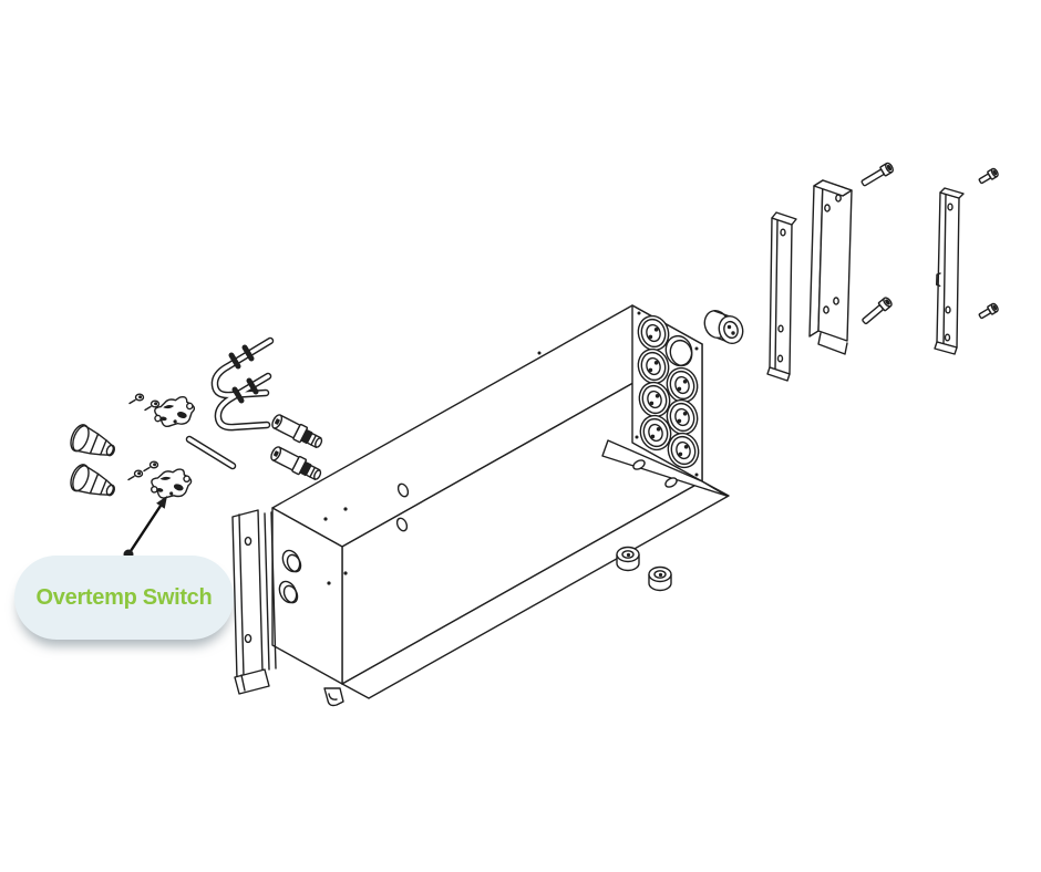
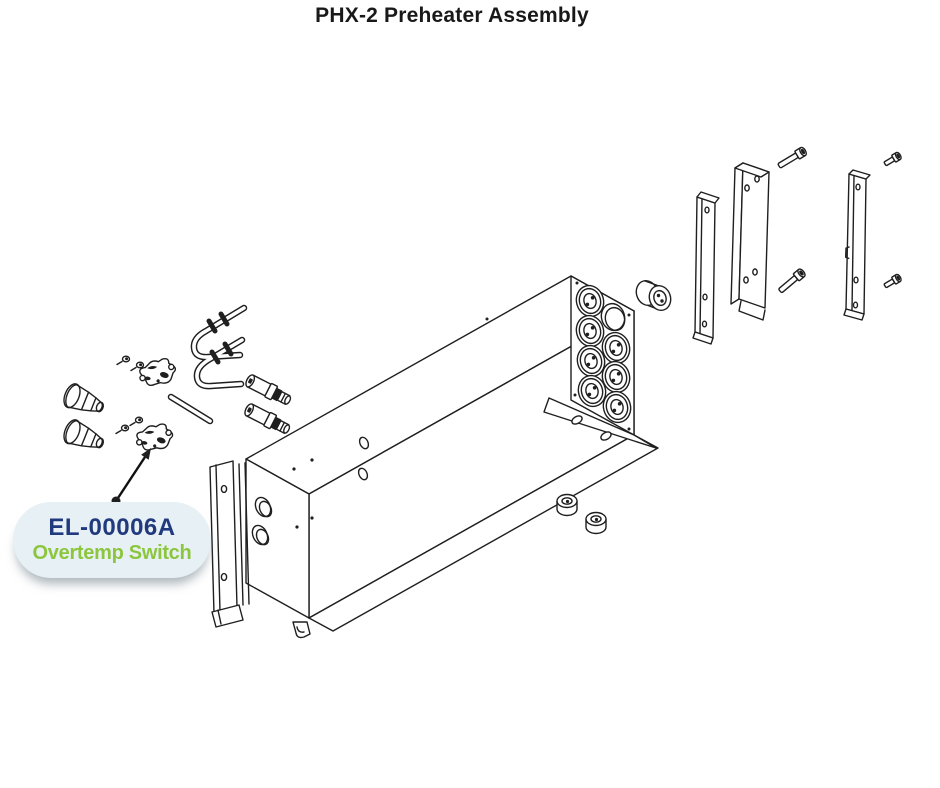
+ PHX-2 Preheater Assembly
+ EL-00006A
  Overtemp Switch
